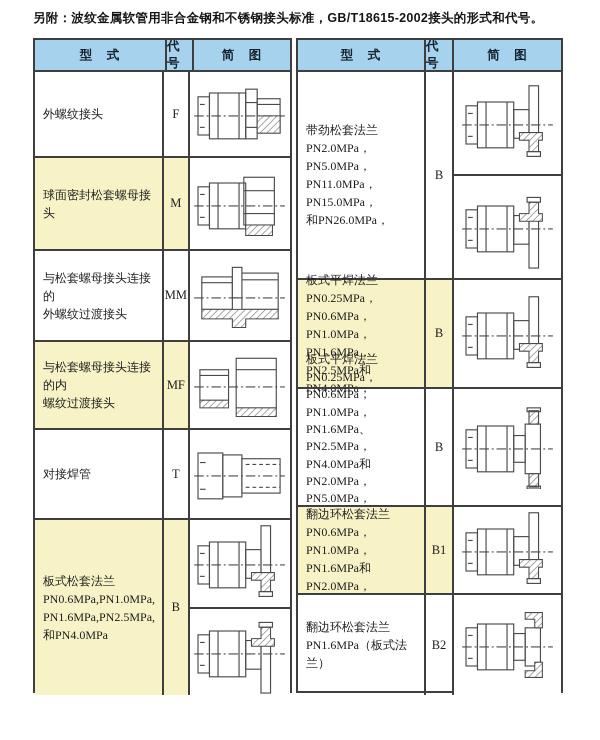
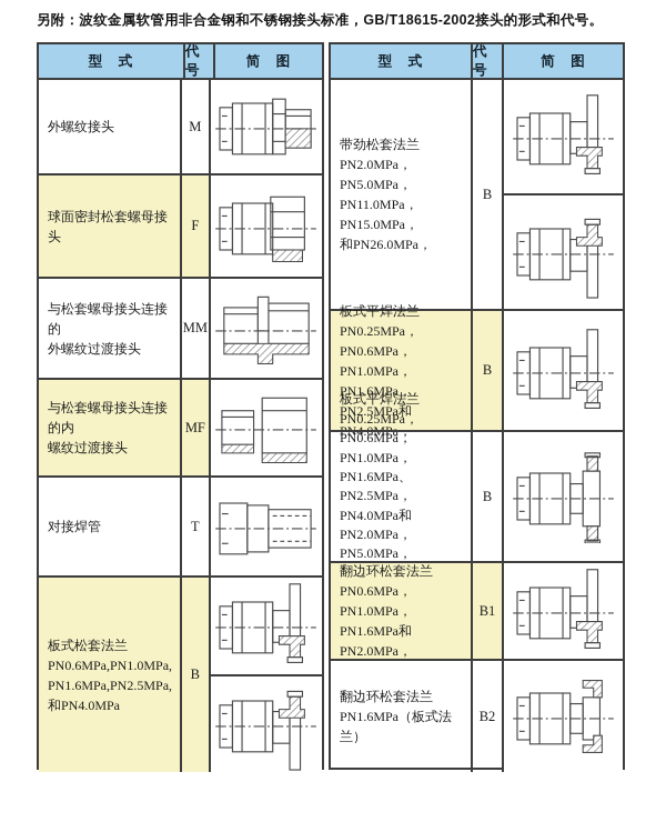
  另附：波纹金属软管用非合金钢和不锈钢接头标准，GB/T18615-2002接头的形式和代号。
  型 式
  代号
  简 图
  外螺纹接头
- F
+ M
  球面密封松套螺母接头
- M
+ F
  与松套螺母接头连接的
  外螺纹过渡接头
  MM
  与松套螺母接头连接的内
  螺纹过渡接头
  MF
  对接焊管
  T
  板式松套法兰
  PN0.6MPa,PN1.0MPa,
  PN1.6MPa,PN2.5MPa,
  和PN4.0MPa
  B
  型 式
  代号
  简 图
  带劲松套法兰
  PN2.0MPa，PN5.0MPa，
  PN11.0MPa，PN15.0MPa，
  和PN26.0MPa，
  B
  板式平焊法兰
  PN0.25MPa，PN0.6MPa，
  PN1.0MPa，PN1.6MPa，
  B
  板式平焊法兰
  PN0.25MPa，PN0.6MPa，
  PN1.0MPa，PN1.6MPa、
  PN2.5MPa，PN4.0MPa和
  PN2.0MPa，PN5.0MPa，
  B
  翻边环松套法兰
  PN0.6MPa，PN1.0MPa，
  PN1.6MPa和PN2.0MPa，
  B1
  翻边环松套法兰
  PN1.6MPa（板式法兰）
  B2
